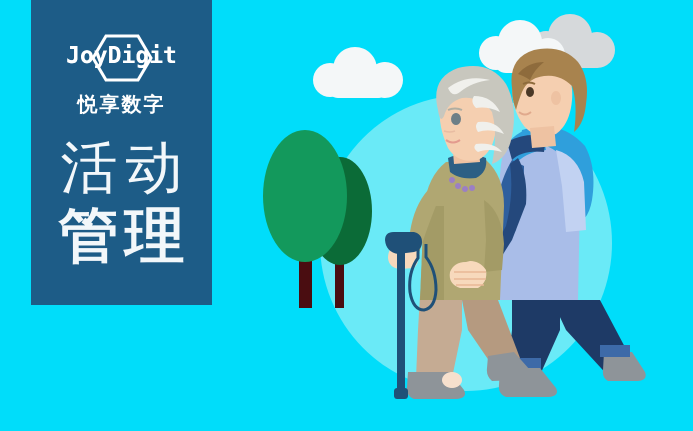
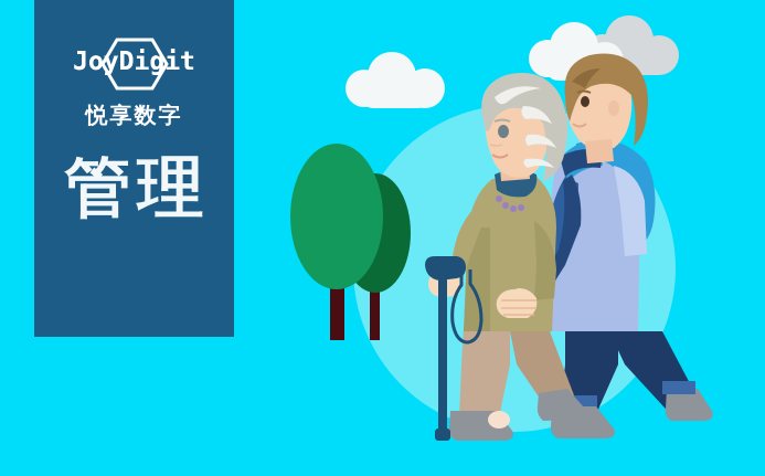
  JoyDigit
  悦享数字
- 活动
  管理
